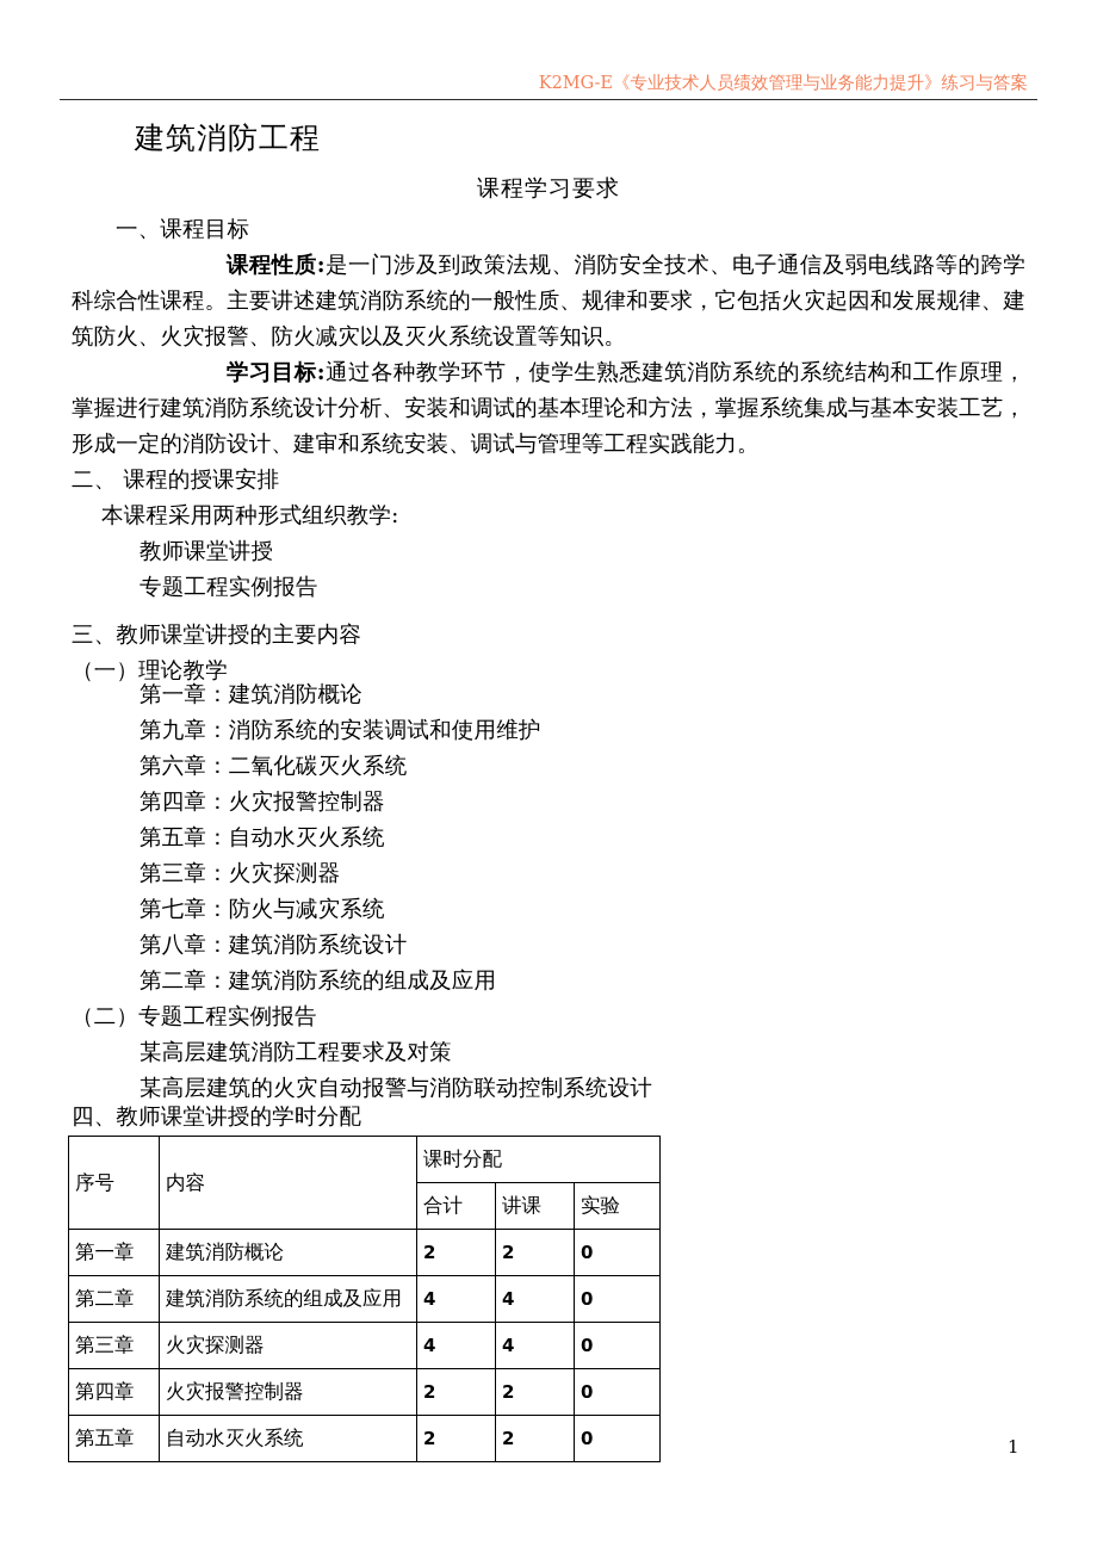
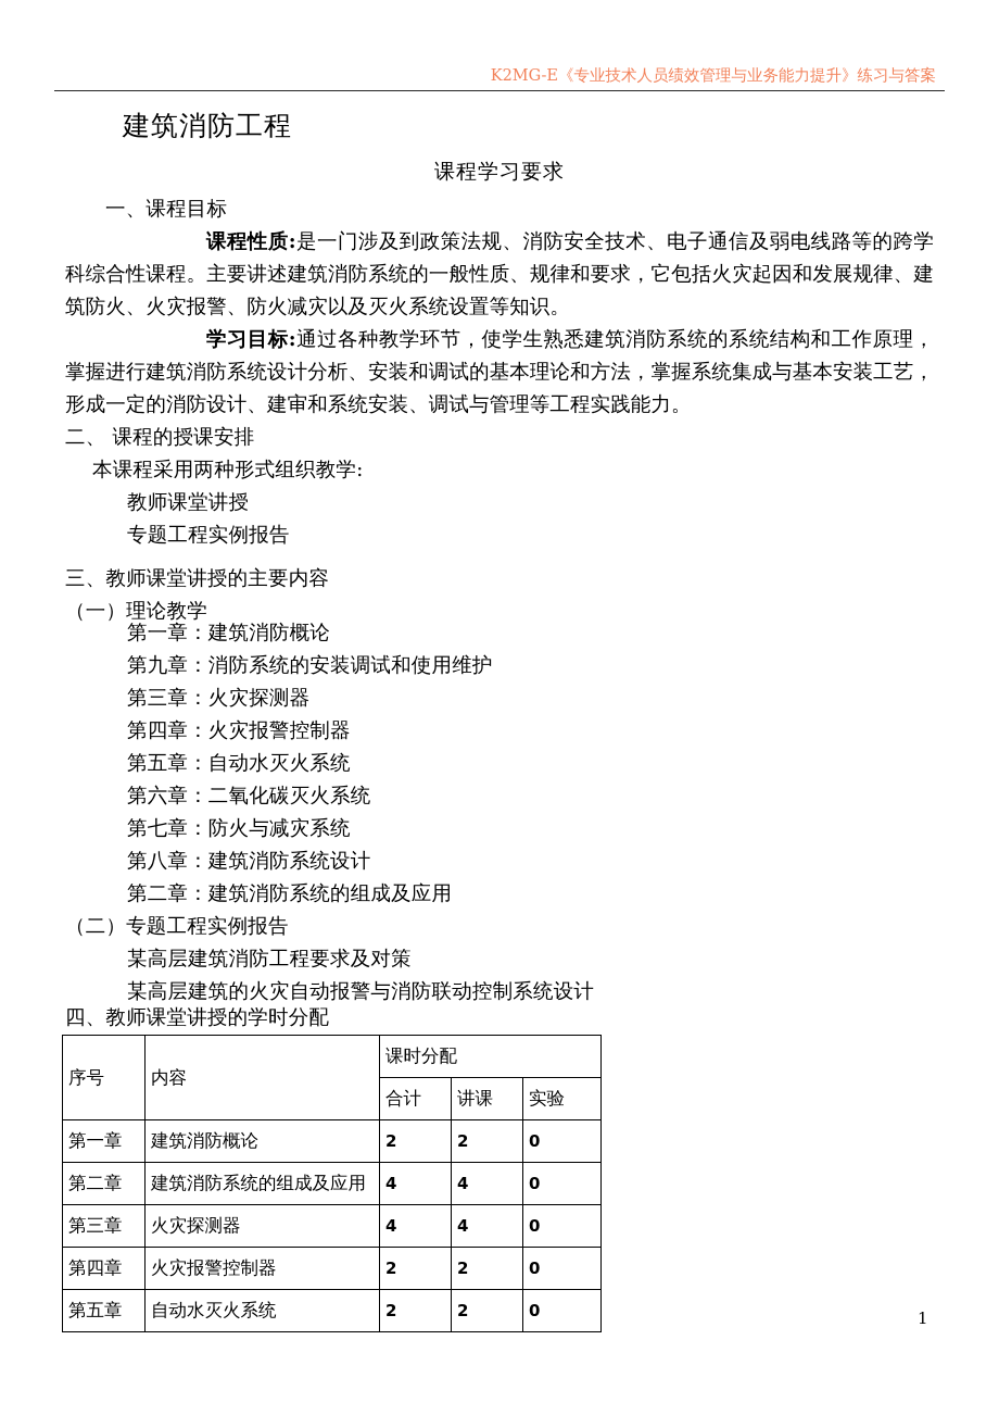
  K2MG-E《专业技术人员绩效管理与业务能力提升》练习与答案
  建筑消防工程
  课程学习要求
  一、课程目标
  课程性质:是一门涉及到政策法规、消防安全技术、电子通信及弱电线路等的跨学科综合性课程。主要讲述建筑消防系统的一般性质、规律和要求，它包括火灾起因和发展规律、建筑防火、火灾报警、防火减灾以及灭火系统设置等知识。
  学习目标:通过各种教学环节，使学生熟悉建筑消防系统的系统结构和工作原理，掌握进行建筑消防系统设计分析、安装和调试的基本理论和方法，掌握系统集成与基本安装工艺，形成一定的消防设计、建审和系统安装、调试与管理等工程实践能力。
  二、 课程的授课安排
  本课程采用两种形式组织教学:
  教师课堂讲授
  专题工程实例报告
  三、教师课堂讲授的主要内容
  （一）理论教学
  第一章：建筑消防概论
  第九章：消防系统的安装调试和使用维护
- 第六章：二氧化碳灭火系统
+ 第三章：火灾探测器
  第四章：火灾报警控制器
  第五章：自动水灭火系统
- 第三章：火灾探测器
+ 第六章：二氧化碳灭火系统
  第七章：防火与减灾系统
  第八章：建筑消防系统设计
  第二章：建筑消防系统的组成及应用
  （二）专题工程实例报告
  某高层建筑消防工程要求及对策
  某高层建筑的火灾自动报警与消防联动控制系统设计
  四、教师课堂讲授的学时分配
  序号	内容	课时分配
  合计	讲课	实验
  第一章	建筑消防概论	2	2	0
  第二章	建筑消防系统的组成及应用	4	4	0
  第三章	火灾探测器	4	4	0
  第四章	火灾报警控制器	2	2	0
  第五章	自动水灭火系统	2	2	0
  1
